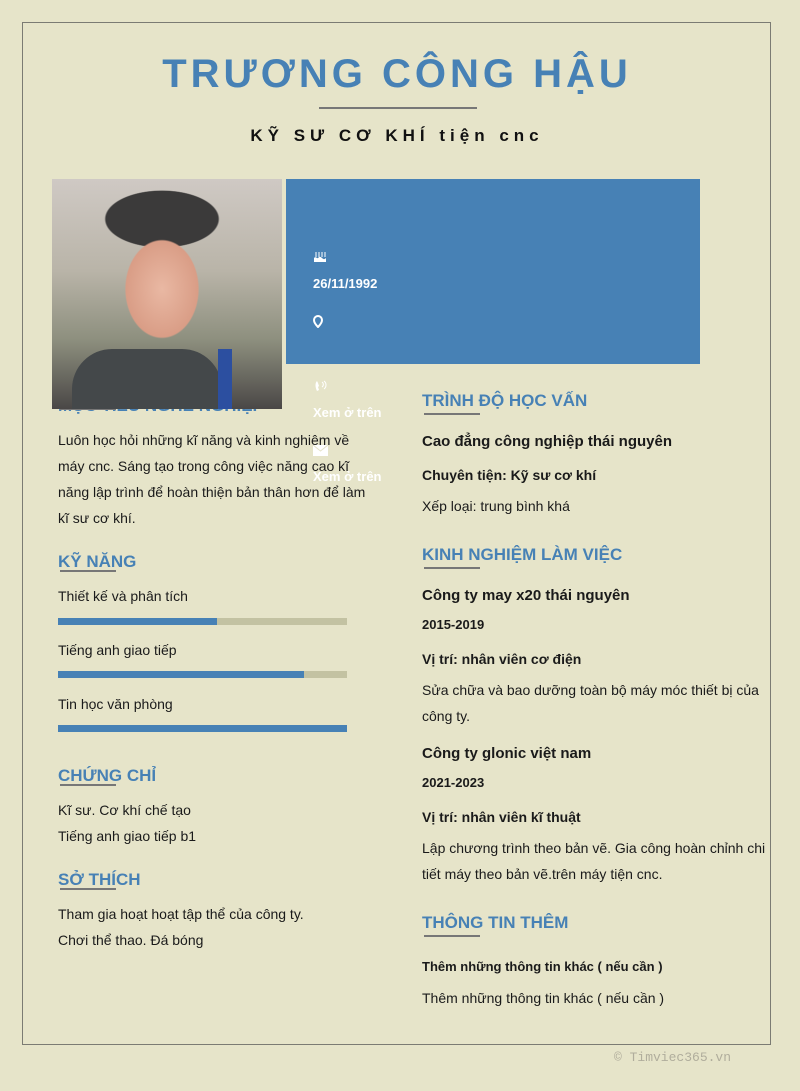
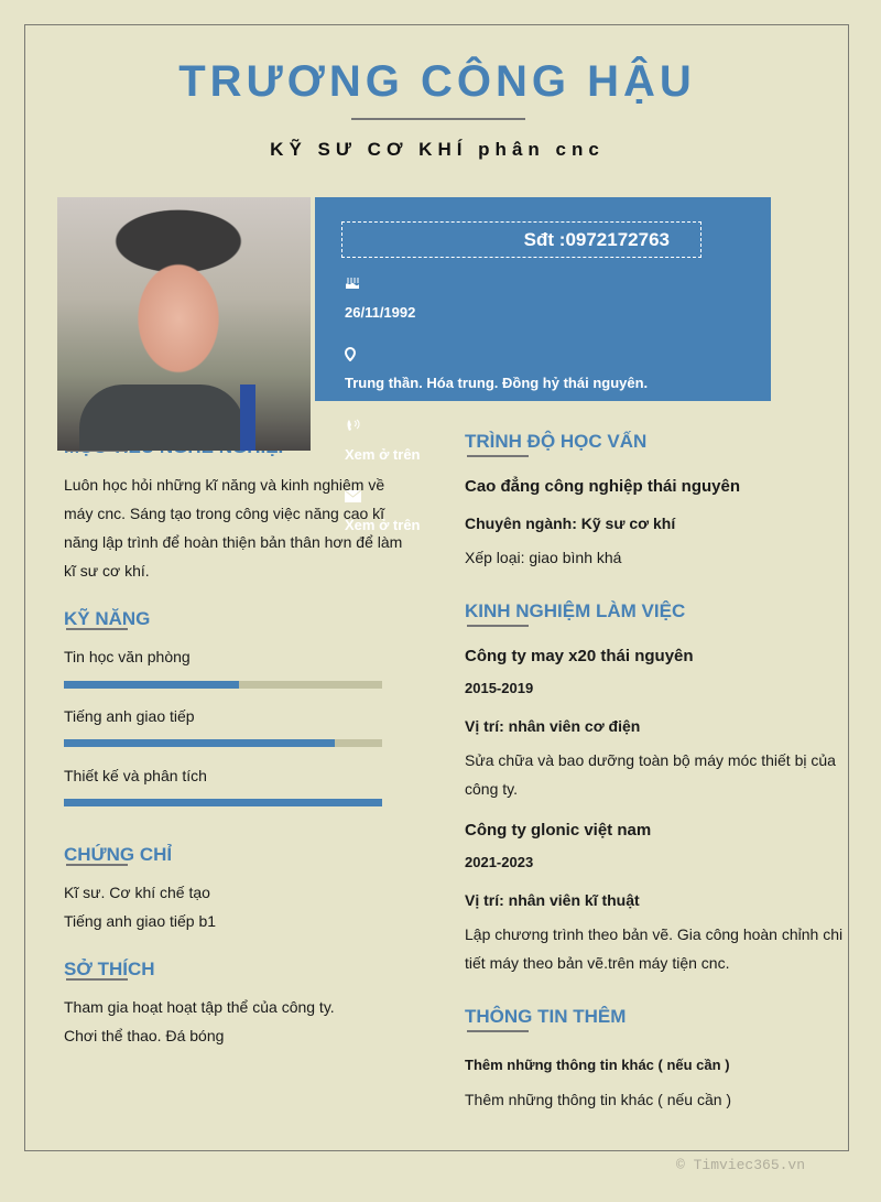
  TRƯƠNG CÔNG HẬU
- KỸ SƯ CƠ KHÍ tiện cnc
+ KỸ SƯ CƠ KHÍ phân cnc
+ Sđt :0972172763
  26/11/1992
+ Trung thần. Hóa trung. Đồng hỷ thái nguyên.
  Xem ở trên
  Xem ở trên
  Luôn học hỏi những kĩ năng và kinh nghiệm về máy cnc. Sáng tạo trong công việc năng cao kĩ năng lập trình để hoàn thiện bản thân hơn để làm kĩ sư cơ khí.
  KỸ NĂNG
- Thiết kế và phân tích
+ Tin học văn phòng
  Tiếng anh giao tiếp
- Tin học văn phòng
+ Thiết kế và phân tích
  CHỨNG CHỈ
  Kĩ sư. Cơ khí chế tạo
  Tiếng anh giao tiếp b1
  SỞ THÍCH
  Tham gia hoạt hoạt tập thể của công ty.
  Chơi thể thao. Đá bóng
  TRÌNH ĐỘ HỌC VẤN
  Cao đẳng công nghiệp thái nguyên
- Chuyên tiện: Kỹ sư cơ khí
+ Chuyên ngành: Kỹ sư cơ khí
- Xếp loại: trung bình khá
+ Xếp loại: giao bình khá
  KINH NGHIỆM LÀM VIỆC
  Công ty may x20 thái nguyên
  2015-2019
  Vị trí: nhân viên cơ điện
  Sửa chữa và bao dưỡng toàn bộ máy móc thiết bị của công ty.
  Công ty glonic việt nam
  2021-2023
  Vị trí: nhân viên kĩ thuật
  Lập chương trình theo bản vẽ. Gia công hoàn chỉnh chi tiết máy theo bản vẽ.trên máy tiện cnc.
  THÔNG TIN THÊM
  Thêm những thông tin khác ( nếu cần )
  Thêm những thông tin khác ( nếu cần )
  © Timviec365.vn
